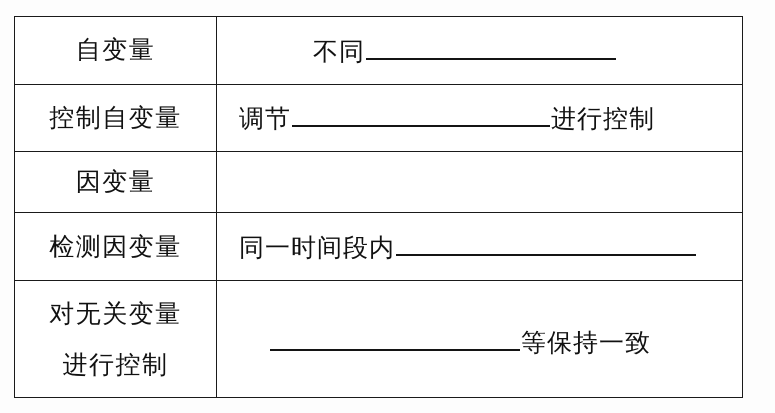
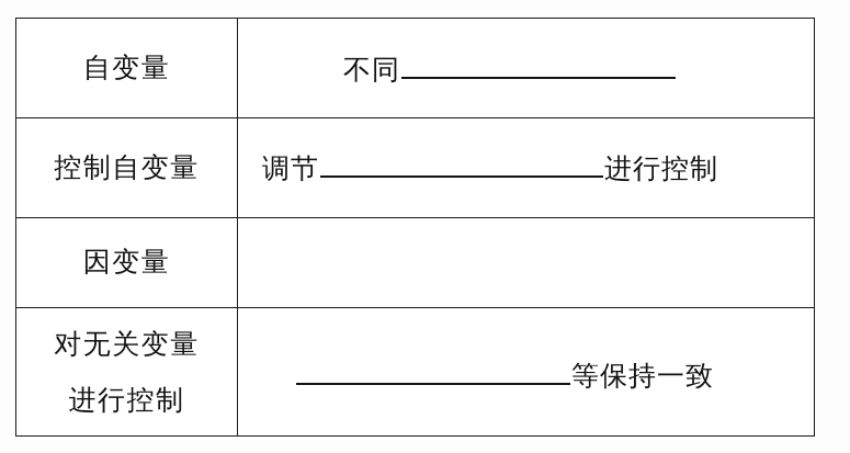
  自变量	不同
  控制自变量	调节 进行控制
  因变量
- 检测因变量	同一时间段内
  对无关变量 进行控制	等保持一致
